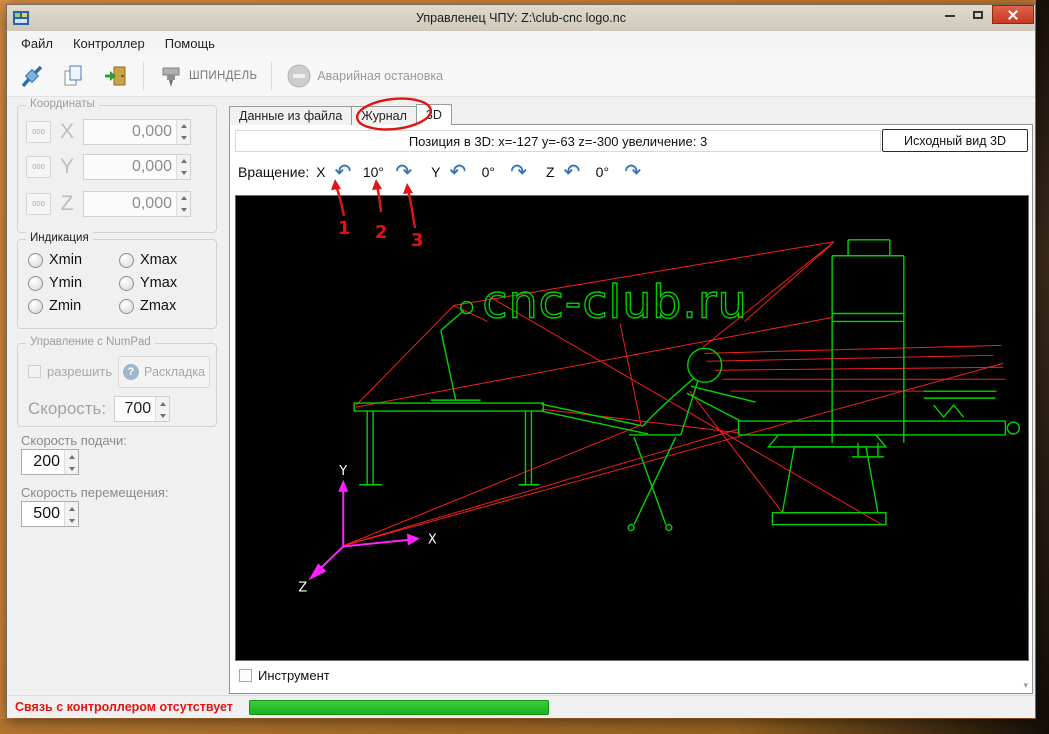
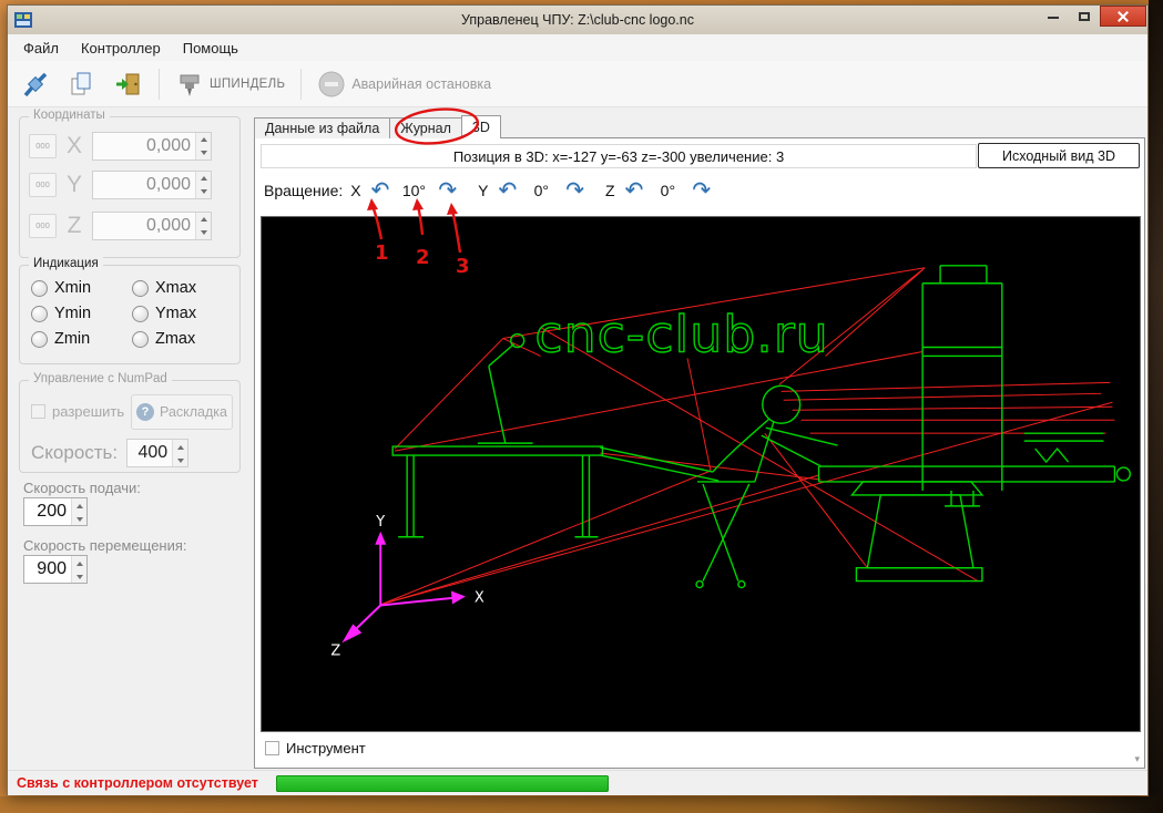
  Управленец ЧПУ: Z:\club-cnc logo.nc
  Файл
  Контроллер
  Помощь
  ШПИНДЕЛЬ
  Аварийная остановка
  Координаты
  000
  X
  0,000
  000
  Y
  0,000
  000
  Z
  0,000
  Индикация
  Xmin
  Xmax
  Ymin
  Ymax
  Zmin
  Zmax
  Управление с NumPad
  разрешить
  ?
  Раскладка
  Скорость:
- 700
+ 400
  Скорость подачи:
  200
  Скорость перемещения:
- 500
+ 900
  Данные из файла
  Журнал
  Позиция в 3D: x=-127 y=-63 z=-300 увеличение: 3
  Исходный вид 3D
  Вращение:
  X
  ↶
  10°
  ↷
  Y
  ↶
  0°
  ↷
  Z
  ↶
  0°
  ↷
  cnc-club.ru
  Y
  X
  Z
  Инструмент
  ▾
  Связь с контроллером отсутствует
  1
  2
  3
